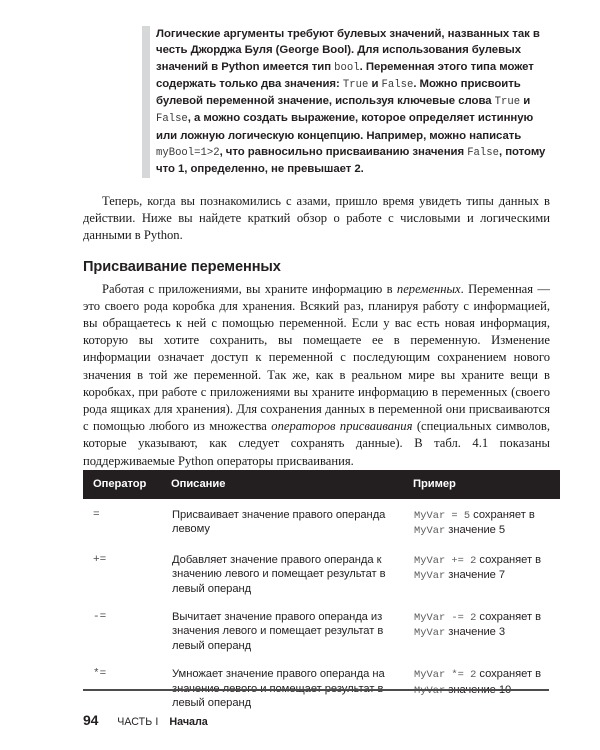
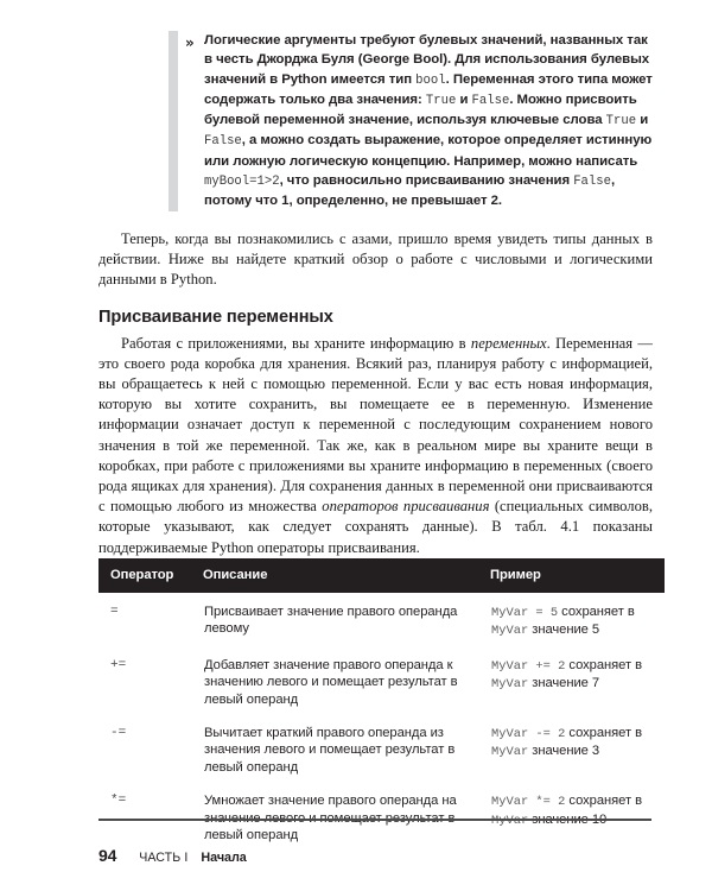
+ »
  Логические аргументы требуют булевых значений, названных так в честь Джорджа Буля (George Bool). Для использования булевых значений в Python имеется тип bool. Переменная этого типа может содержать только два значения: True и False. Можно присвоить булевой переменной значение, используя ключевые слова True и False, а можно создать выражение, которое определяет истинную или ложную логическую концепцию. Например, можно написать myBool=1>2, что равносильно присваиванию значения False, потому что 1, определенно, не превышает 2.
  Теперь, когда вы познакомились с азами, пришло время увидеть типы данных в действии. Ниже вы найдете краткий обзор о работе с числовыми и логическими данными в Python.
  Присваивание переменных
  Работая с приложениями, вы храните информацию в переменных. Переменная — это своего рода коробка для хранения. Всякий раз, планируя работу с информацией, вы обращаетесь к ней с помощью переменной. Если у вас есть новая информация, которую вы хотите сохранить, вы помещаете ее в переменную. Изменение информации означает доступ к переменной с последующим сохранением нового значения в той же переменной. Так же, как в реальном мире вы храните вещи в коробках, при работе с приложениями вы храните информацию в переменных (своего рода ящиках для хранения). Для сохранения данных в переменной они присваиваются с помощью любого из множества операторов присваивания (специальных символов, которые указывают, как следует сохранять данные). В табл. 4.1 показаны поддерживаемые Python операторы присваивания.
  Оператор	Описание	Пример
  =	Присваивает значение правого операнда левому	MyVar = 5 сохраняет в MyVar значение 5
  +=	Добавляет значение правого операнда к значению левого и помещает результат в левый операнд	MyVar += 2 сохраняет в MyVar значение 7
- -=	Вычитает значение правого операнда из значения левого и помещает результат в левый операнд	MyVar -= 2 сохраняет в MyVar значение 3
+ -=	Вычитает краткий правого операнда из значения левого и помещает результат в левый операнд	MyVar -= 2 сохраняет в MyVar значение 3
  94
  ЧАСТЬ I
  Начала
